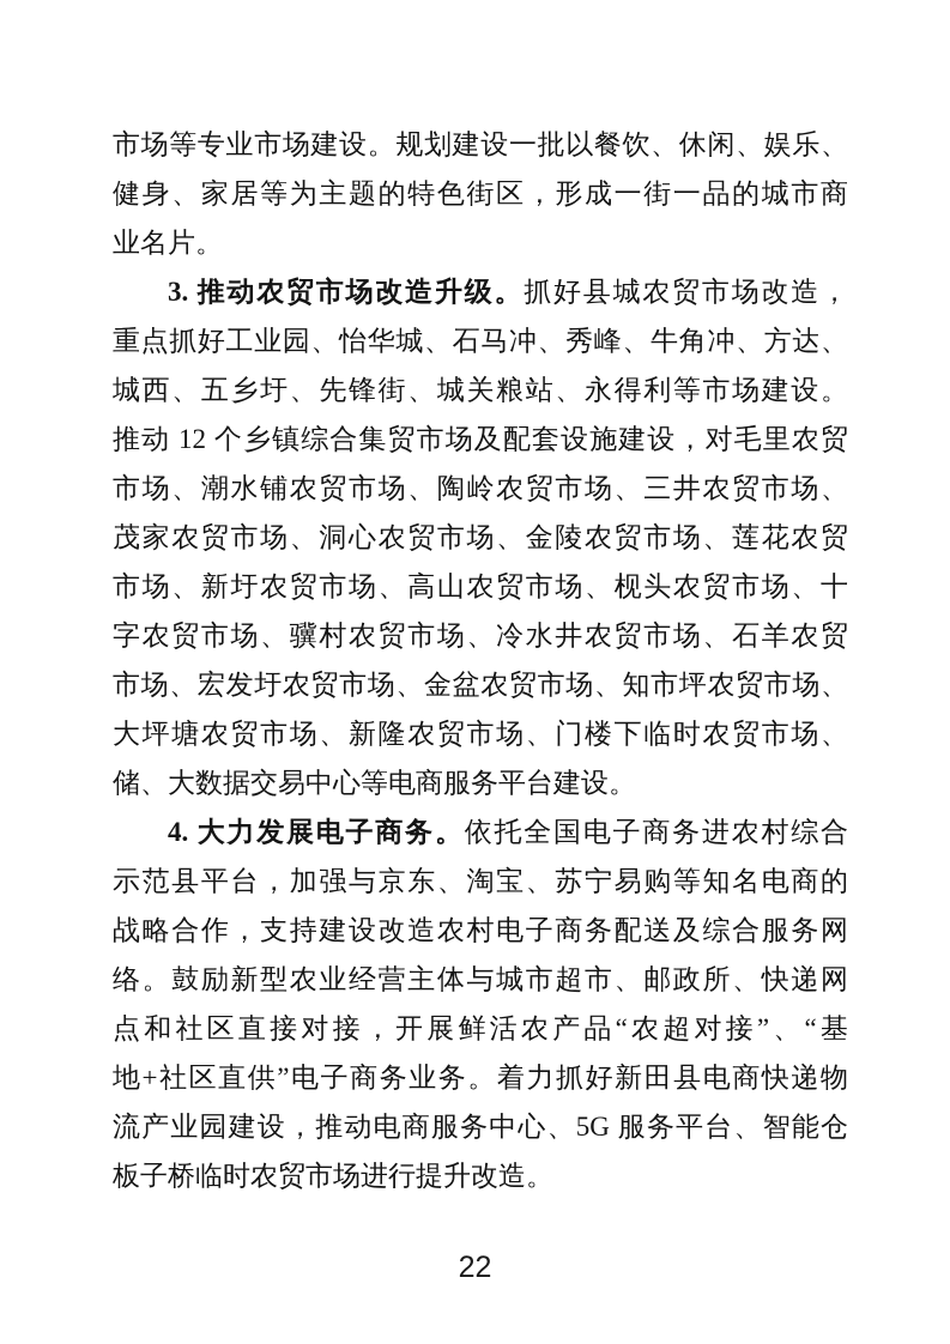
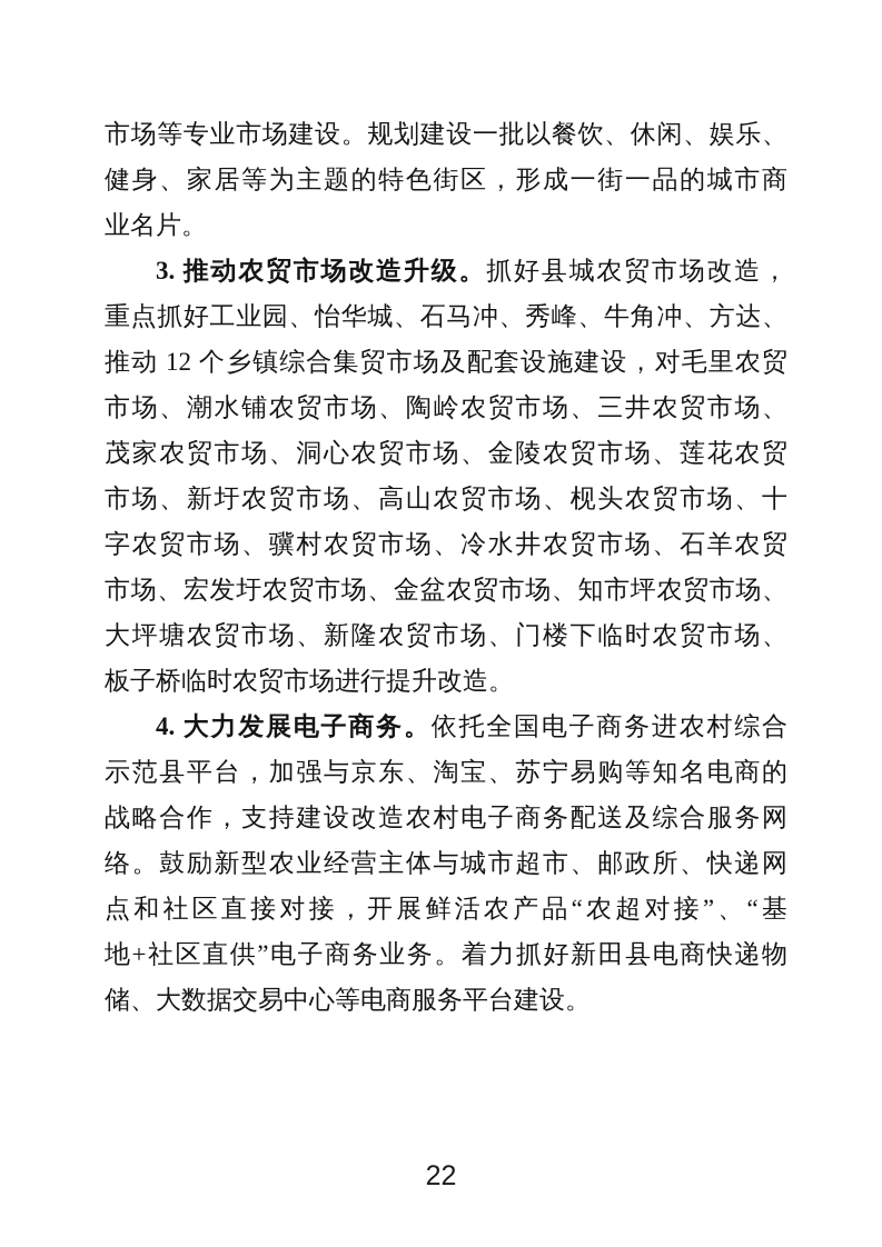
  市场等专业市场建设。规划建设一批以餐饮、休闲、娱乐、
  健身、家居等为主题的特色街区，形成一街一品的城市商
  业名片。
  3. 推动农贸市场改造升级。抓好县城农贸市场改造，
  重点抓好工业园、怡华城、石马冲、秀峰、牛角冲、方达、
- 城西、五乡圩、先锋街、城关粮站、永得利等市场建设。
  推动 12 个乡镇综合集贸市场及配套设施建设，对毛里农贸
  市场、潮水铺农贸市场、陶岭农贸市场、三井农贸市场、
  茂家农贸市场、洞心农贸市场、金陵农贸市场、莲花农贸
  市场、新圩农贸市场、高山农贸市场、枧头农贸市场、十
  字农贸市场、骥村农贸市场、冷水井农贸市场、石羊农贸
  市场、宏发圩农贸市场、金盆农贸市场、知市坪农贸市场、
  大坪塘农贸市场、新隆农贸市场、门楼下临时农贸市场、
- 储、大数据交易中心等电商服务平台建设。
+ 板子桥临时农贸市场进行提升改造。
  4. 大力发展电子商务。依托全国电子商务进农村综合
  示范县平台，加强与京东、淘宝、苏宁易购等知名电商的
  战略合作，支持建设改造农村电子商务配送及综合服务网
  络。鼓励新型农业经营主体与城市超市、邮政所、快递网
  点和社区直接对接，开展鲜活农产品“农超对接”、“基
  地+社区直供”电子商务业务。着力抓好新田县电商快递物
- 流产业园建设，推动电商服务中心、5G 服务平台、智能仓
- 板子桥临时农贸市场进行提升改造。
+ 储、大数据交易中心等电商服务平台建设。
  22
